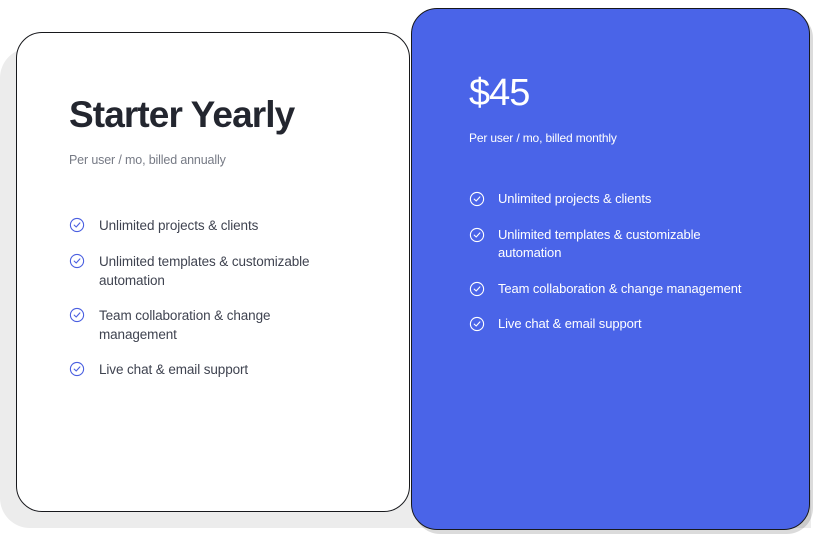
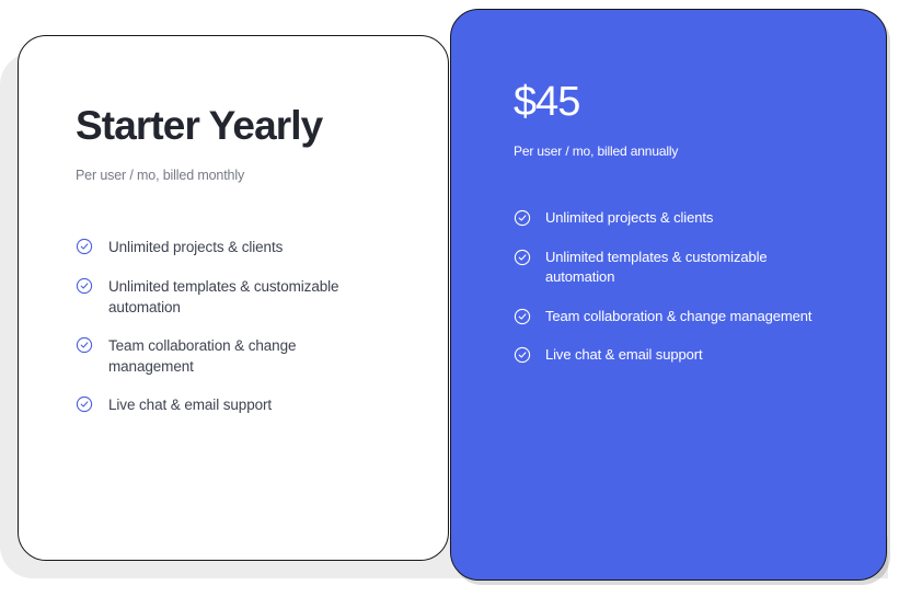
  Starter Yearly
- Per user / mo, billed annually
+ Per user / mo, billed monthly
  Unlimited projects & clients
  Unlimited templates & customizable automation
  Team collaboration & change management
  Live chat & email support
  $45
- Per user / mo, billed monthly
+ Per user / mo, billed annually
  Unlimited projects & clients
  Unlimited templates & customizable automation
  Team collaboration & change management
  Live chat & email support
